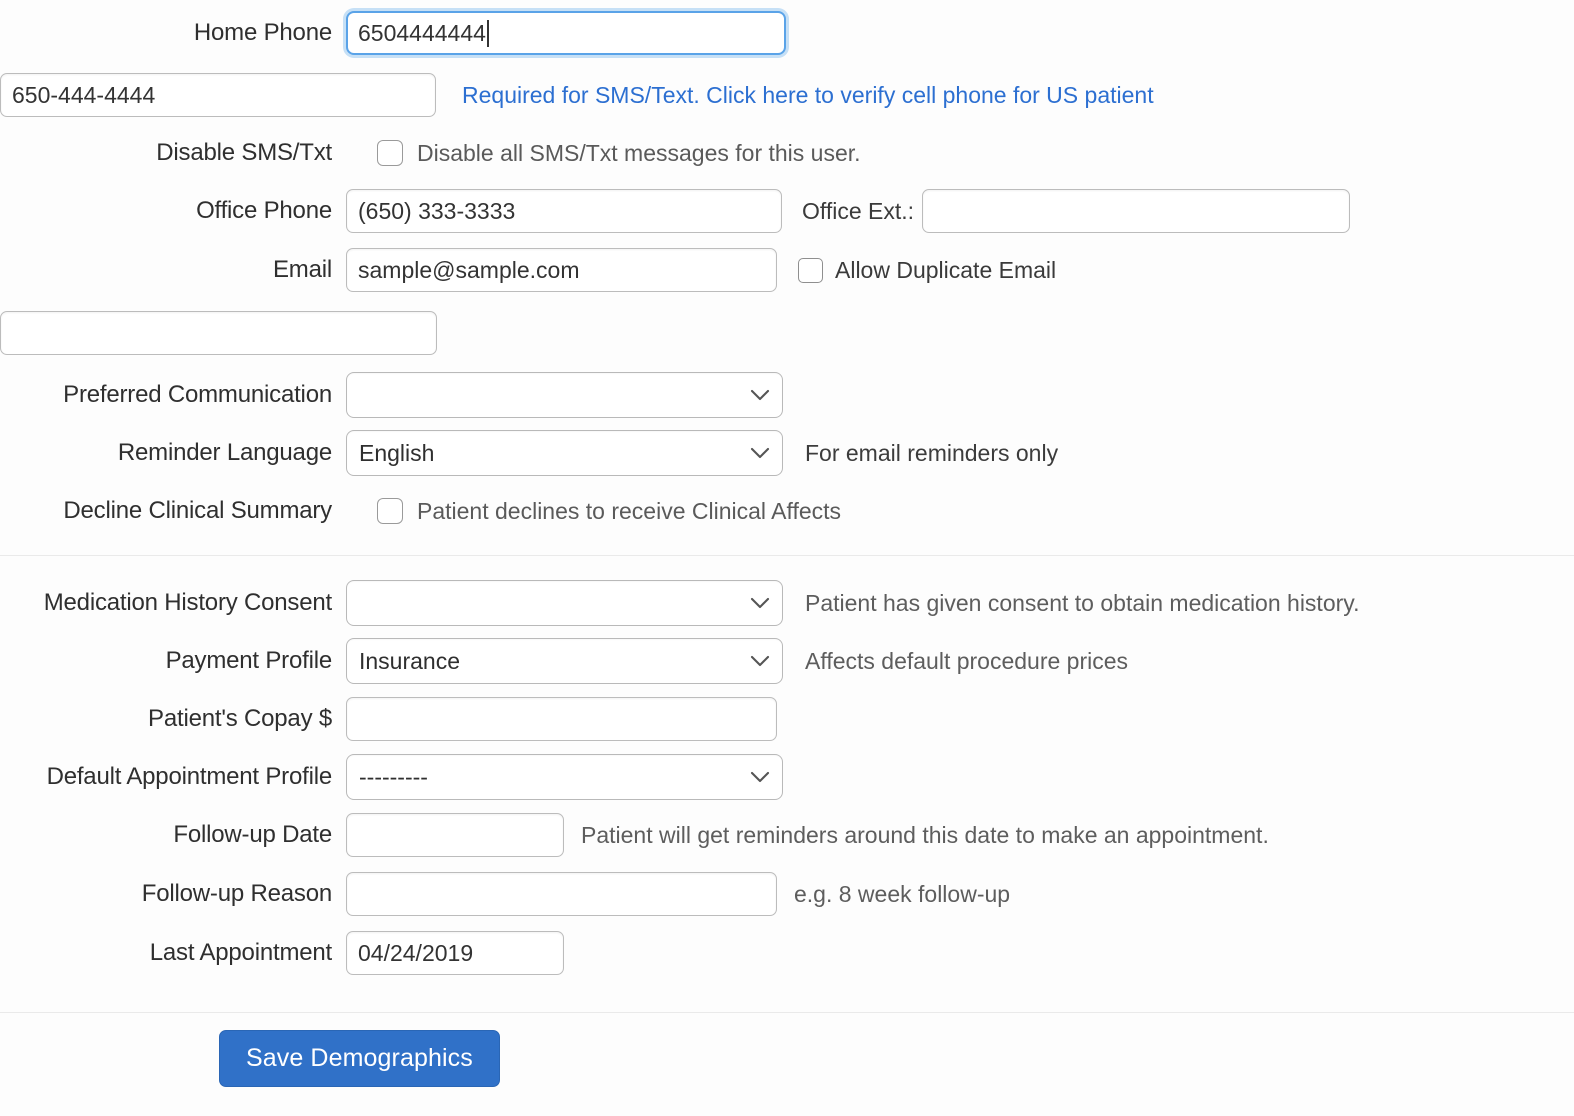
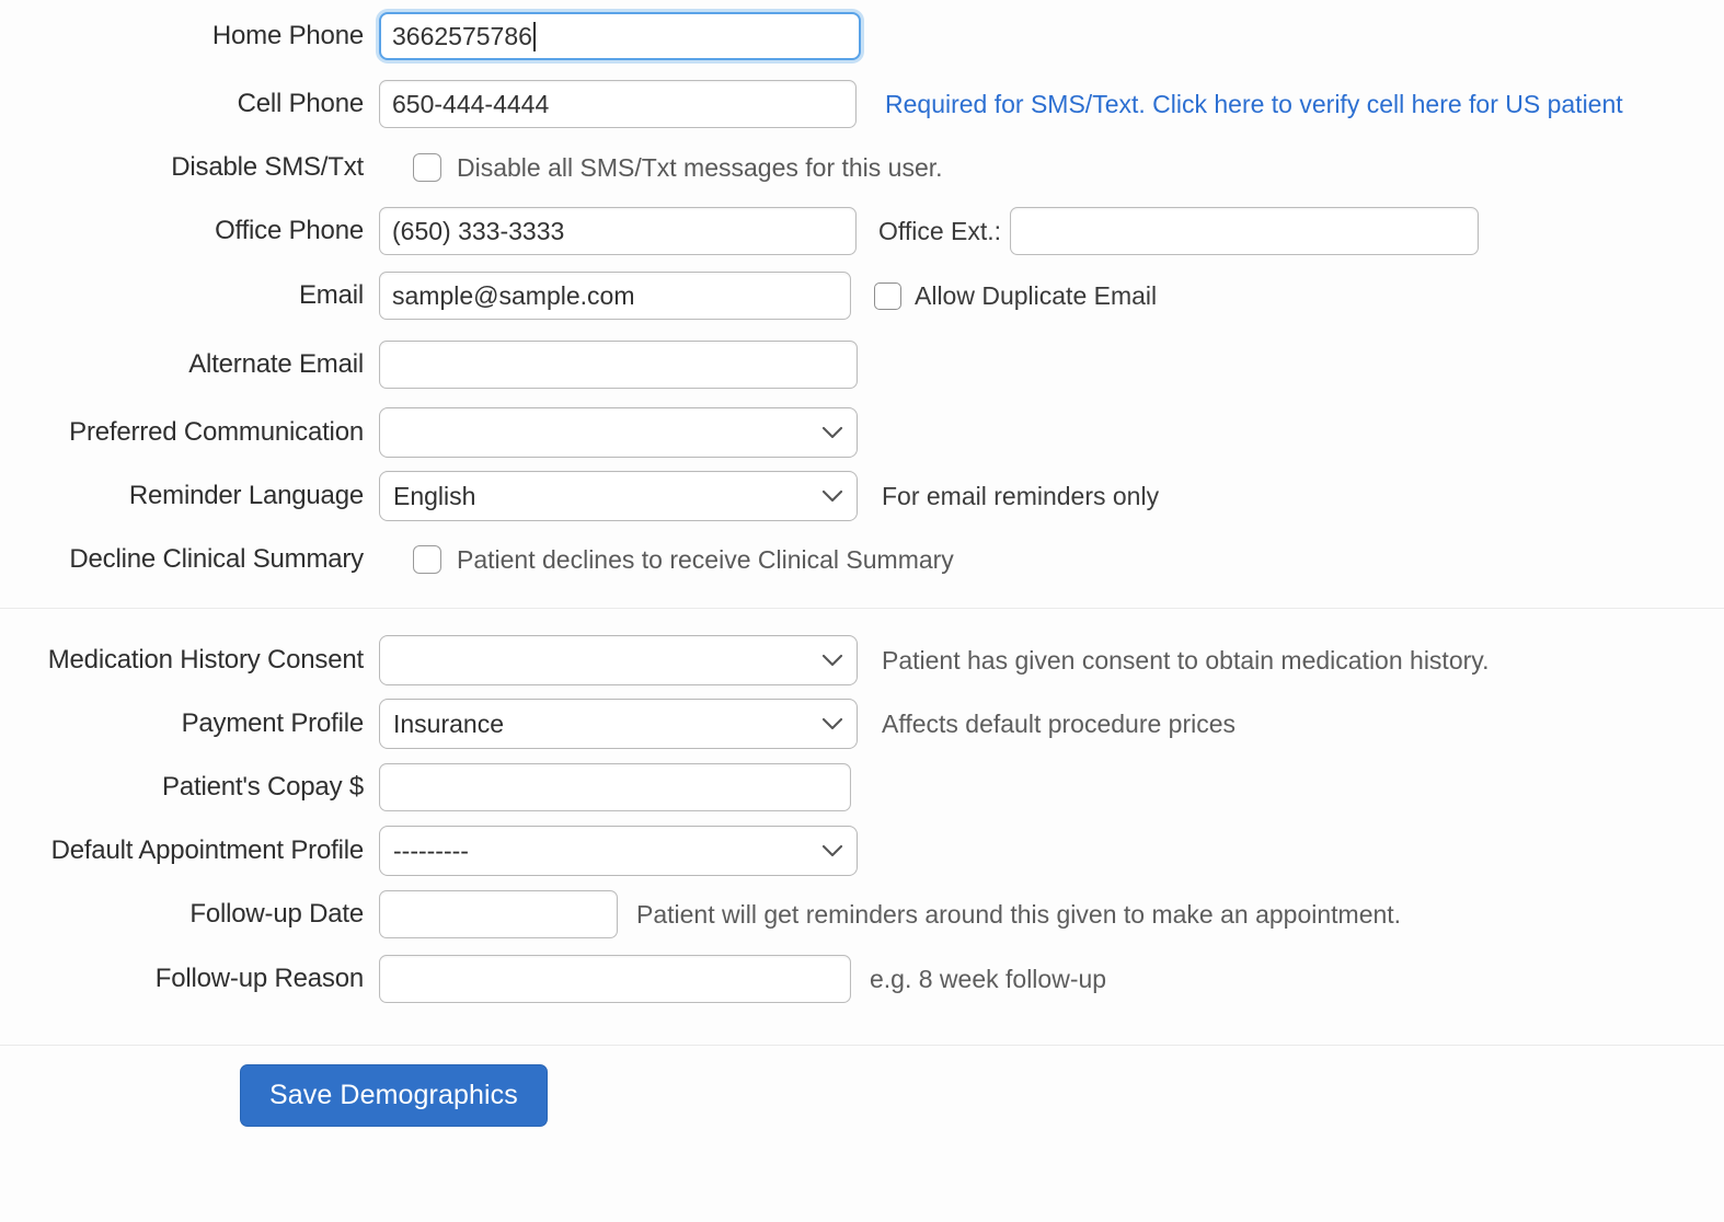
  Home Phone
- 6504444444
+ 3662575786
+ Cell Phone
  650-444-4444
- Required for SMS/Text. Click here to verify cell phone for US patient
+ Required for SMS/Text. Click here to verify cell here for US patient
  Disable SMS/Txt
  Disable all SMS/Txt messages for this user.
  Office Phone
  (650) 333-3333
  Office Ext.:
  Email
  sample@sample.com
  Allow Duplicate Email
+ Alternate Email
  Preferred Communication
  Reminder Language
  English
  For email reminders only
  Decline Clinical Summary
- Patient declines to receive Clinical Affects
+ Patient declines to receive Clinical Summary
  Medication History Consent
  Patient has given consent to obtain medication history.
  Payment Profile
  Insurance
  Affects default procedure prices
  Patient's Copay $
  Default Appointment Profile
  ---------
  Follow-up Date
- Patient will get reminders around this date to make an appointment.
+ Patient will get reminders around this given to make an appointment.
  Follow-up Reason
  e.g. 8 week follow-up
- Last Appointment
- 04/24/2019
  Save Demographics
